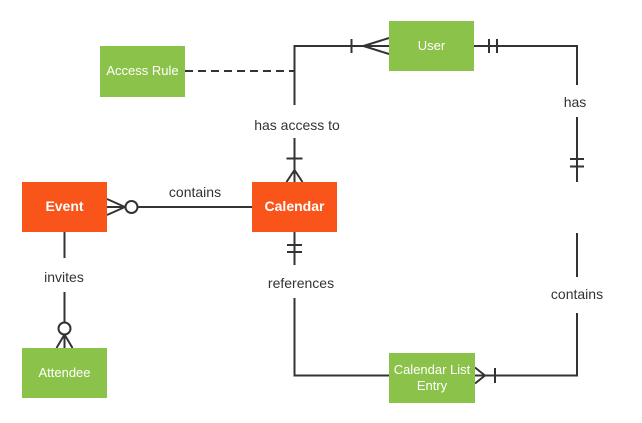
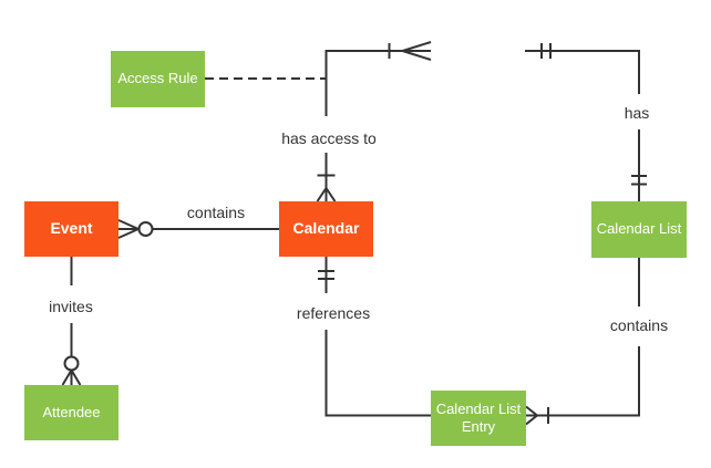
  Access Rule
- User
  Event
  Calendar
+ Calendar List
  Attendee
  Calendar List Entry
  contains
  invites
  has access to
  has
  contains
  references
